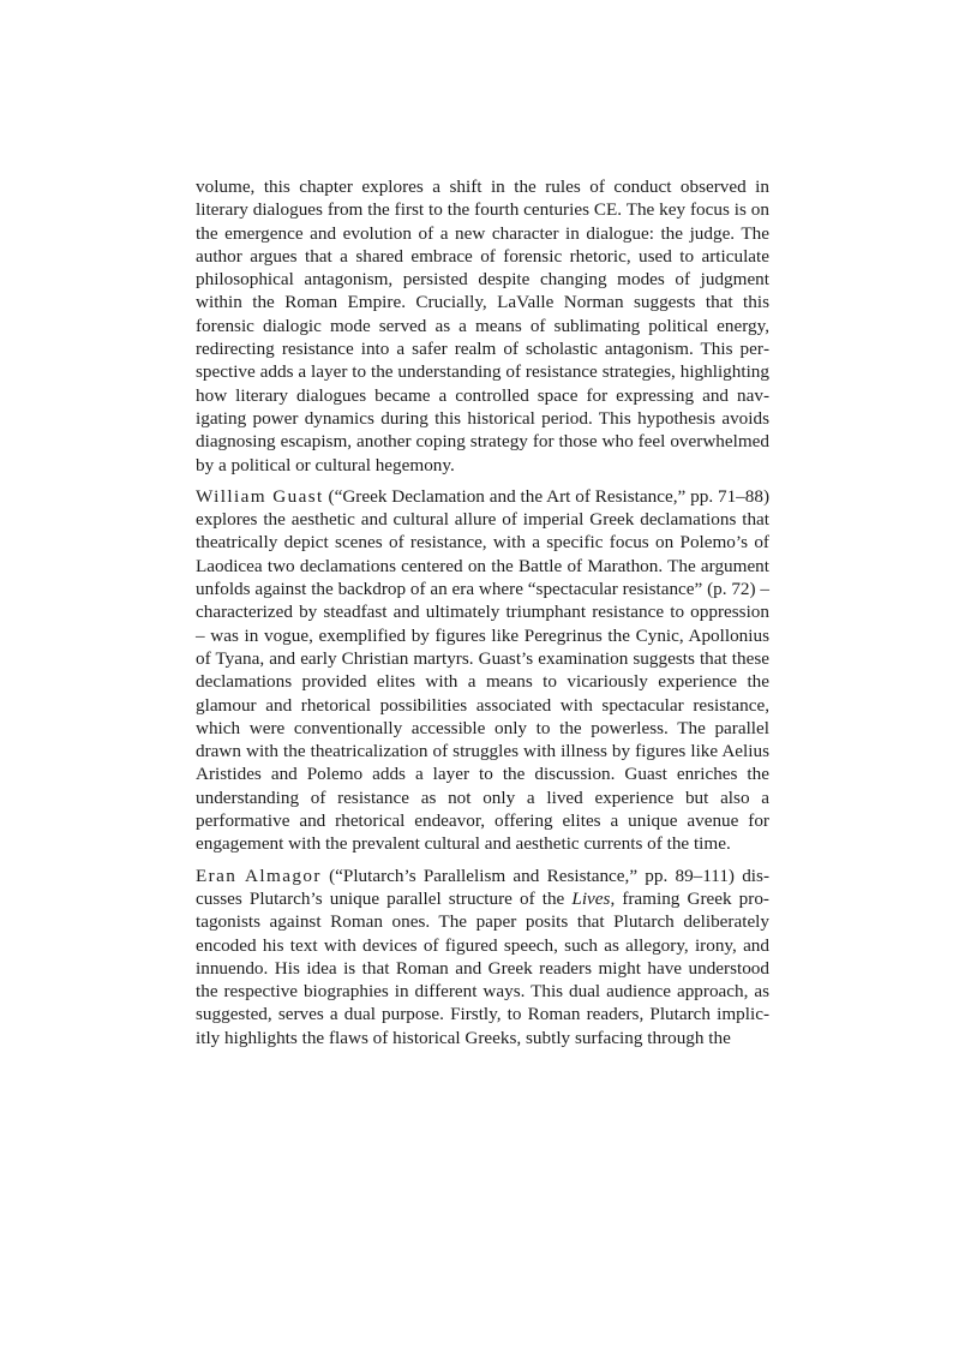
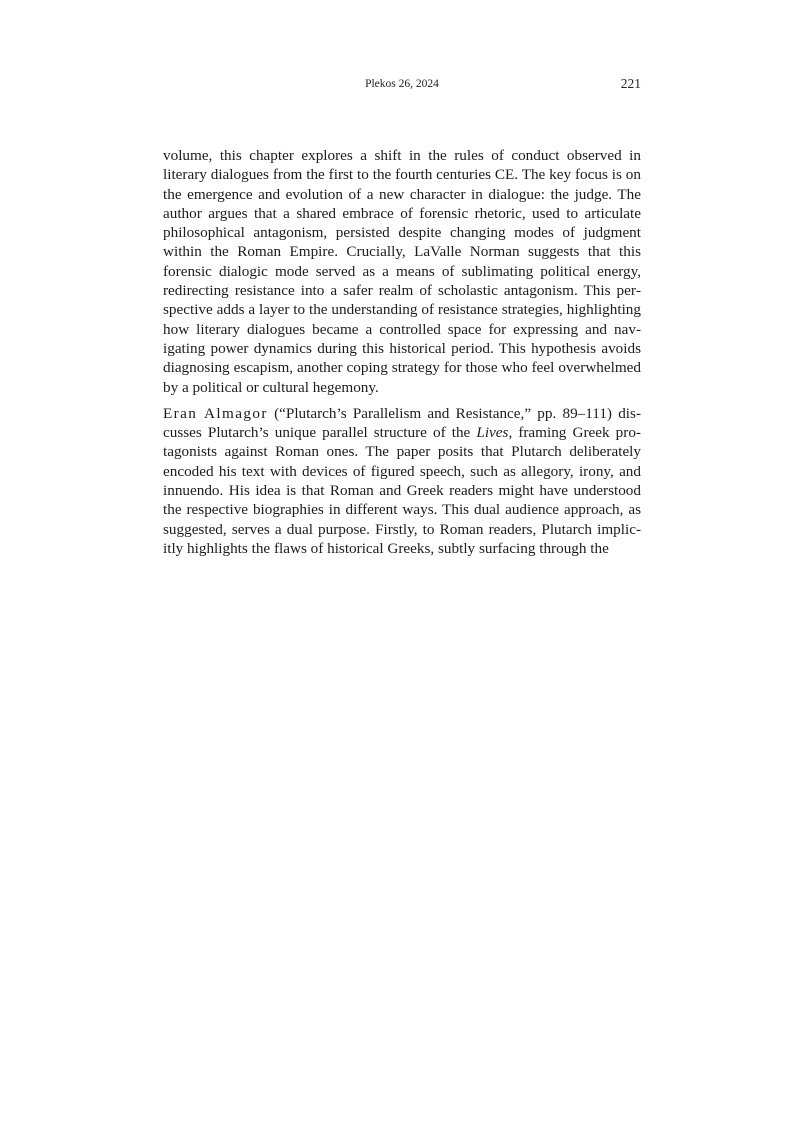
+ Plekos 26, 2024
+ 221
  volume, this chapter explores a shift in the rules of conduct observed in literary dialogues from the first to the fourth centuries CE. The key focus is on the emergence and evolution of a new character in dialogue: the judge. The author argues that a shared embrace of forensic rhetoric, used to artic­ulate philosophical antagonism, persisted despite changing modes of judg­ment within the Roman Empire. Crucially, LaValle Norman suggests that this forensic dialogic mode served as a means of sublimating political energy, redirecting resistance into a safer realm of scholastic antagonism. This per­spective adds a layer to the understanding of resistance strategies, highlight­ing how literary dialogues became a controlled space for expressing and nav­gating power dynamics during this historical period. This hypothesis avoids diagnosing escapism, another coping strategy for those who feel over­whelmed by a political or cultural hegemony.
- William Guast (“Greek Declamation and the Art of Resistance,” pp. 71–88) explores the aesthetic and cultural allure of imperial Greek declamations that theatrically depict scenes of resistance, with a specific focus on Polemo’s of Laodicea two declamations centered on the Battle of Marathon. The argu­ment unfolds against the backdrop of an era where “spectacular resistance” (p. 72) – characterized by steadfast and ultimately triumphant resistance to oppression – was in vogue, exemplified by figures like Peregrinus the Cynic, Apollonius of Tyana, and early Christian martyrs. Guast’s examination sug­gests that these declamations provided elites with a means to vicariously ex­perience the glamour and rhetorical possibilities associated with spectacular resistance, which were conventionally accessible only to the powerless. The parallel drawn with the theatricalization of struggles with illness by figures like Aelius Aristides and Polemo adds a layer to the discussion. Guast en­riches the understanding of resistance as not only a lived experience but also a performative and rhetorical endeavor, offering elites a unique avenue for engagement with the prevalent cultural and aesthetic currents of the time.
  Eran Almagor (“Plutarch’s Parallelism and Resistance,” pp. 89–111) dis­usses Plutarch’s unique parallel structure of the Lives, framing Greek pro­tagonists against Roman ones. The paper posits that Plutarch deliberately encoded his text with devices of figured speech, such as allegory, irony, and innuendo. His idea is that Roman and Greek readers might have understood the respective biographies in different ways. This dual audience approach, as suggested, serves a dual purpose. Firstly, to Roman readers, Plutarch implic­tly highlights the flaws of historical Greeks, subtly surfacing through the
